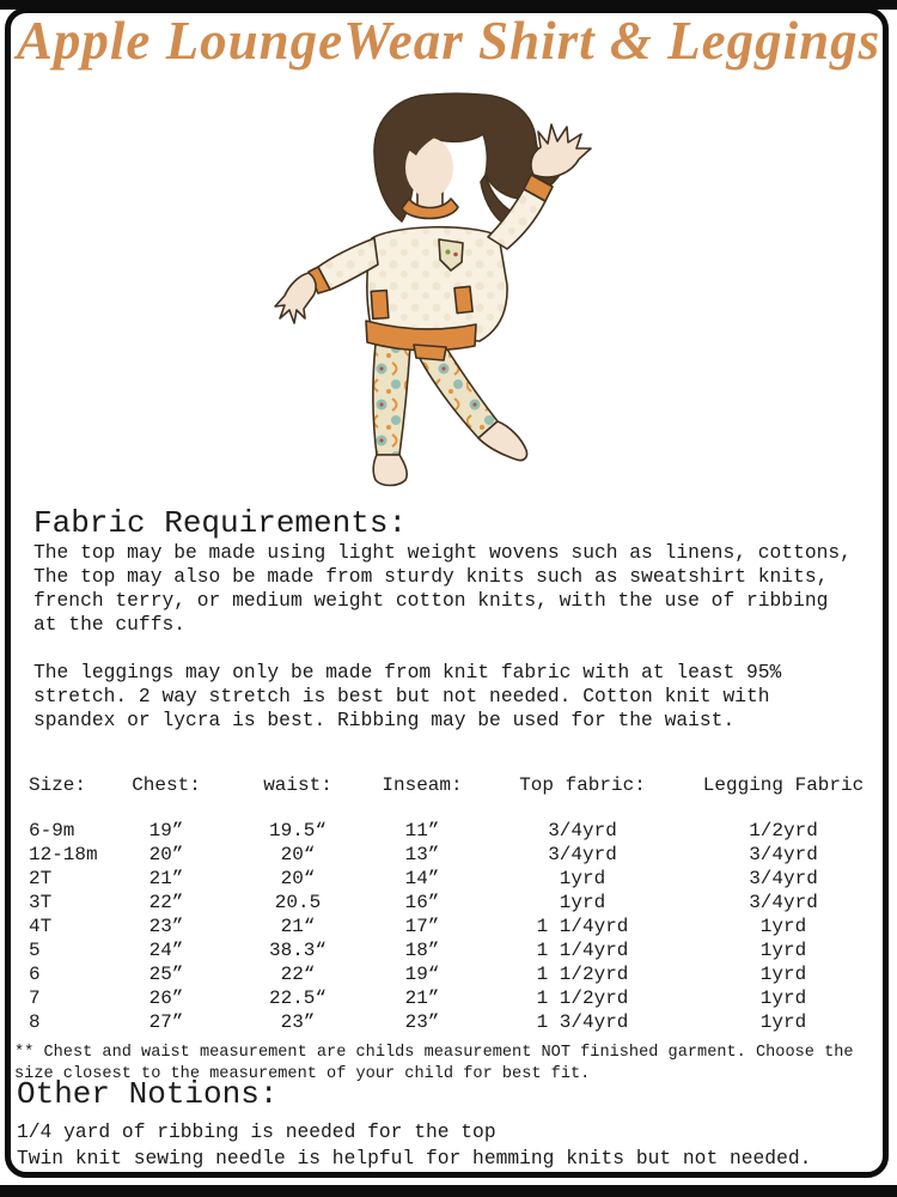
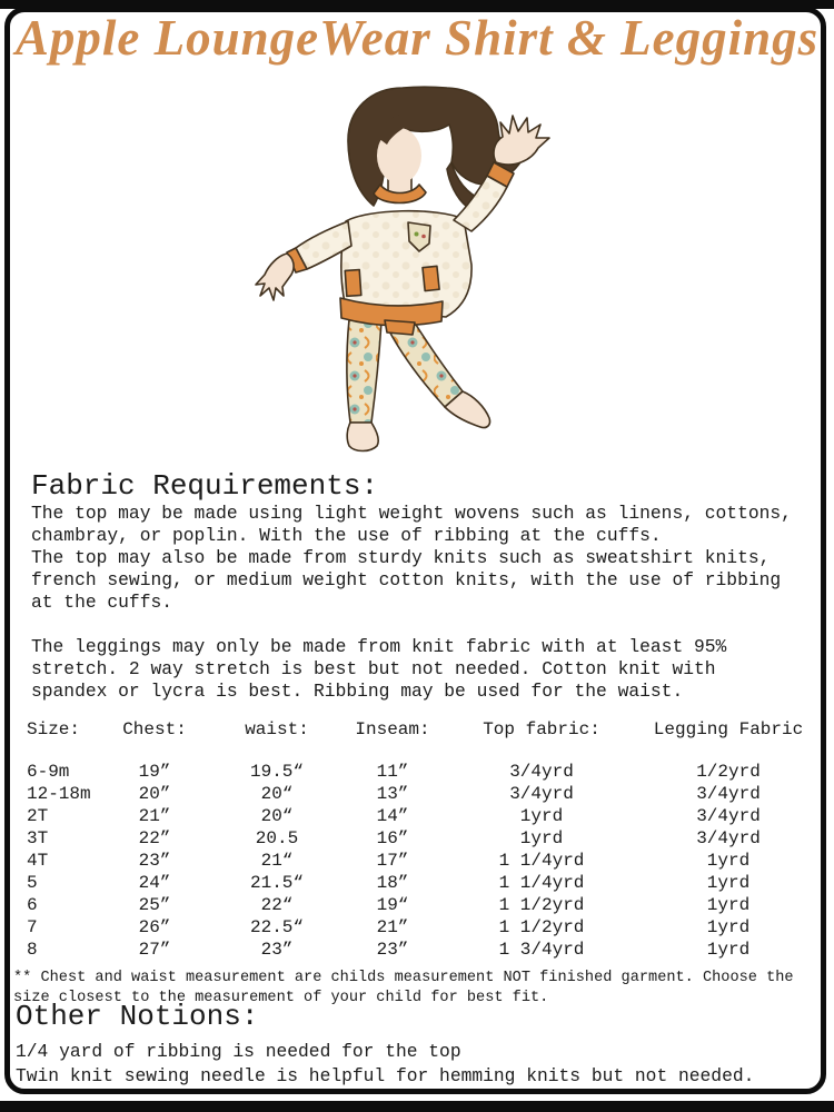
  Apple LoungeWear Shirt & Leggings
  Fabric Requirements:
  The top may be made using light weight wovens such as linens, cottons,
+ chambray, or poplin. With the use of ribbing at the cuffs.
  The top may also be made from sturdy knits such as sweatshirt knits,
- french terry, or medium weight cotton knits, with the use of ribbing
+ french sewing, or medium weight cotton knits, with the use of ribbing
  at the cuffs.
  The leggings may only be made from knit fabric with at least 95%
  stretch. 2 way stretch is best but not needed. Cotton knit with
  spandex or lycra is best. Ribbing may be used for the waist.
  Size:
  Chest:
  waist:
  Inseam:
  Top fabric:
  Legging Fabric
  6-9m
  19”
  19.5“
  11”
  3/4yrd
  1/2yrd
  12-18m
  20”
  20“
  13”
  3/4yrd
  3/4yrd
  2T
  21”
  20“
  14”
  1yrd
  3/4yrd
  3T
  22”
  20.5
  16”
  1yrd
  3/4yrd
  4T
  23”
  21“
  17”
  1 1/4yrd
  1yrd
  5
  24”
- 38.3“
+ 21.5“
  18”
  1 1/4yrd
  1yrd
  6
  25”
  22“
  19“
  1 1/2yrd
  1yrd
  7
  26”
  22.5“
  21”
  1 1/2yrd
  1yrd
  8
  27”
  23”
  23”
  1 3/4yrd
  1yrd
  ** Chest and waist measurement are childs measurement NOT finished garment. Choose the size closest to the measurement of your child for best fit.
  Other Notions:
  1/4 yard of ribbing is needed for the top
  Twin knit sewing needle is helpful for hemming knits but not needed.
